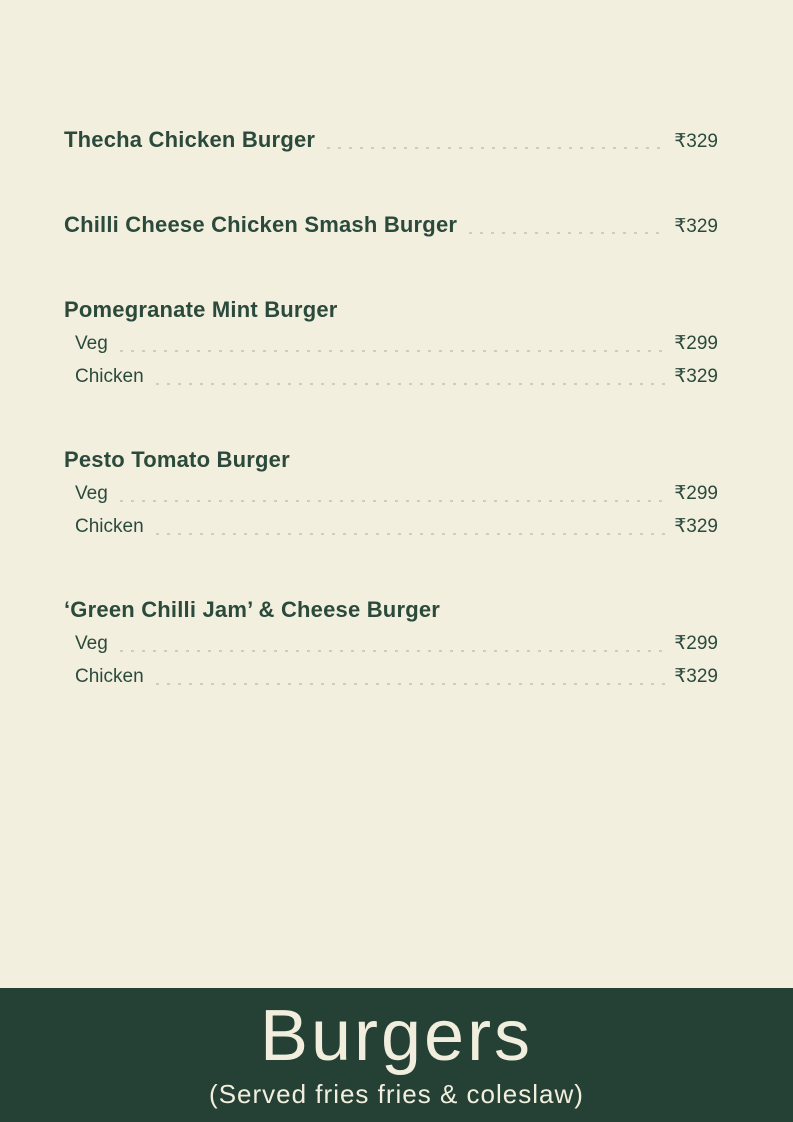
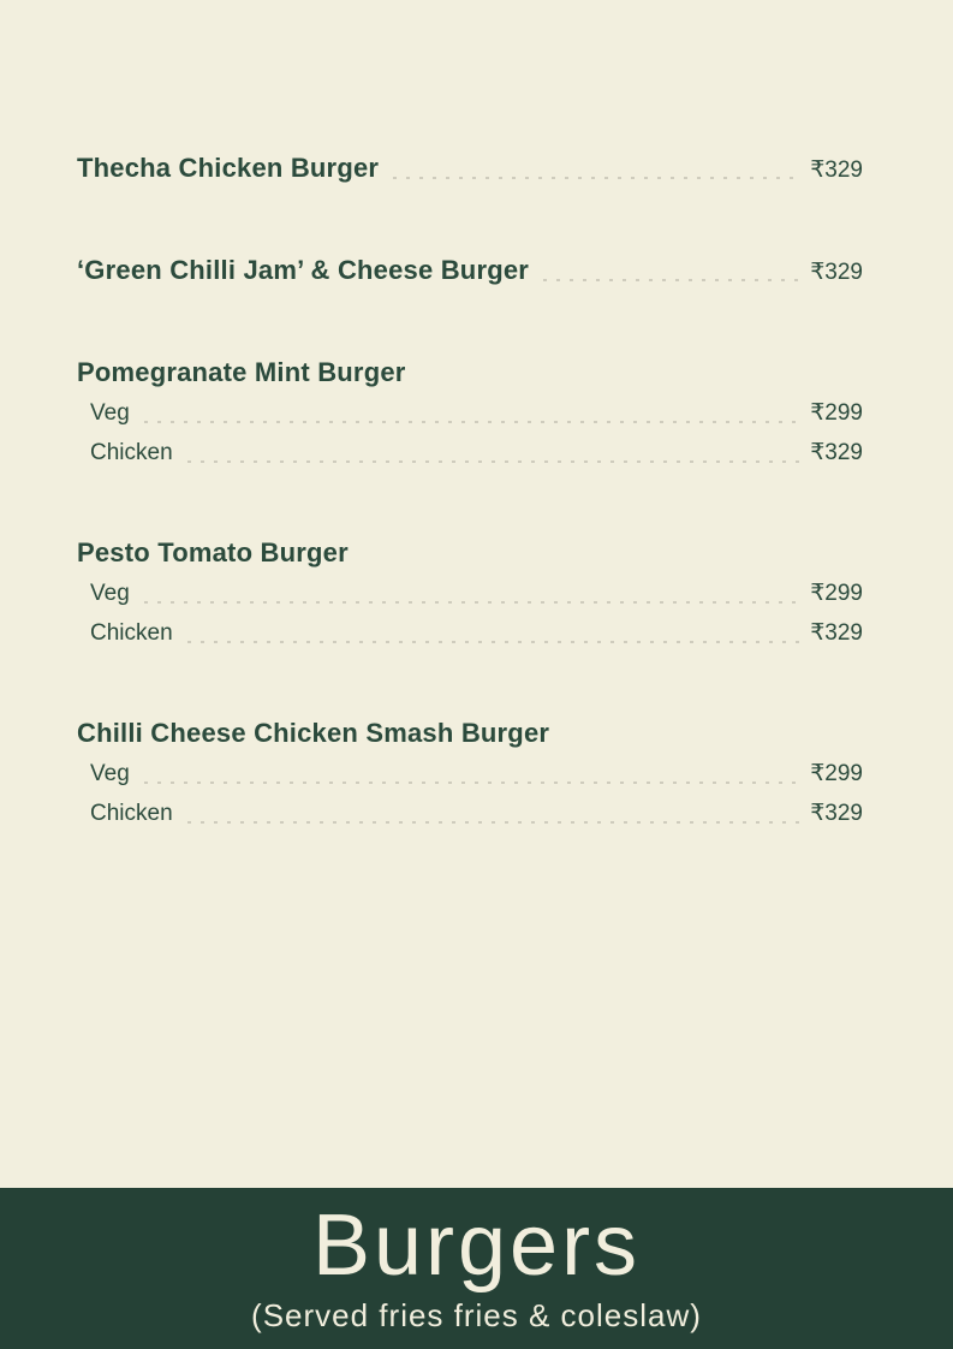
  Thecha Chicken Burger
  ₹329
- Chilli Cheese Chicken Smash Burger
+ ‘Green Chilli Jam’ & Cheese Burger
  ₹329
  Pomegranate Mint Burger
  Veg
  ₹299
  Chicken
  ₹329
  Pesto Tomato Burger
  Veg
  ₹299
  Chicken
  ₹329
- ‘Green Chilli Jam’ & Cheese Burger
+ Chilli Cheese Chicken Smash Burger
  Veg
  ₹299
  Chicken
  ₹329
  Burgers
  (Served fries fries & coleslaw)
